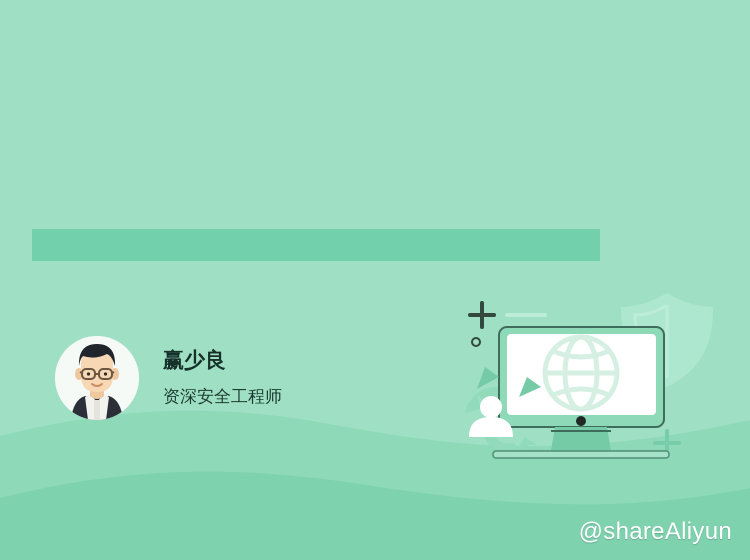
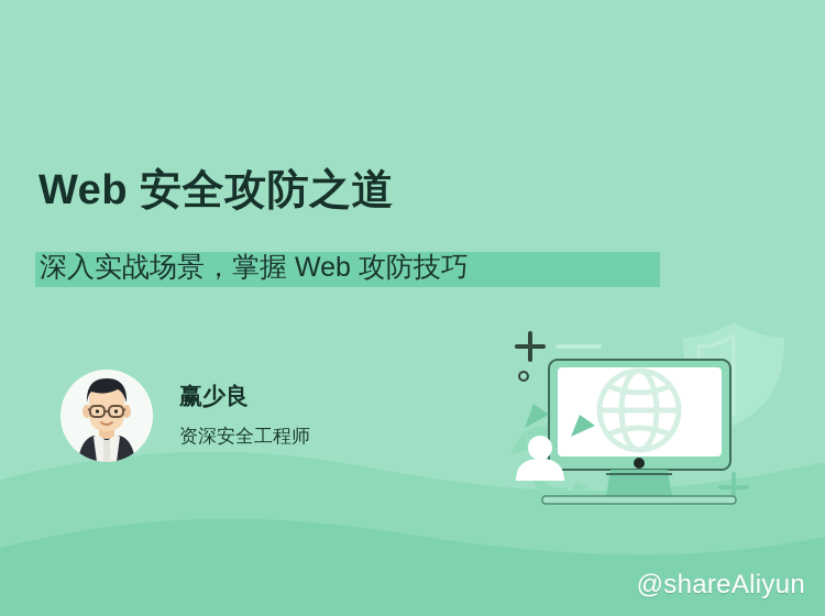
+ Web 安全攻防之道
+ 深入实战场景，掌握 Web 攻防技巧
  赢少良
  资深安全工程师
  @shareAliyun
